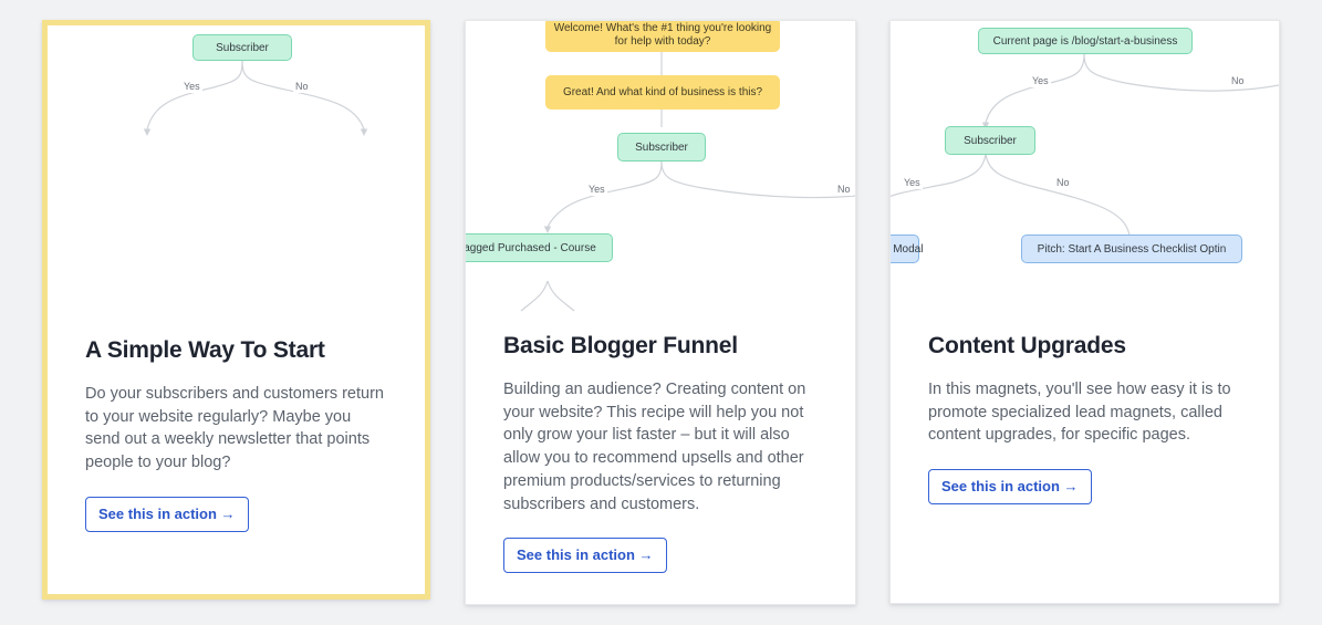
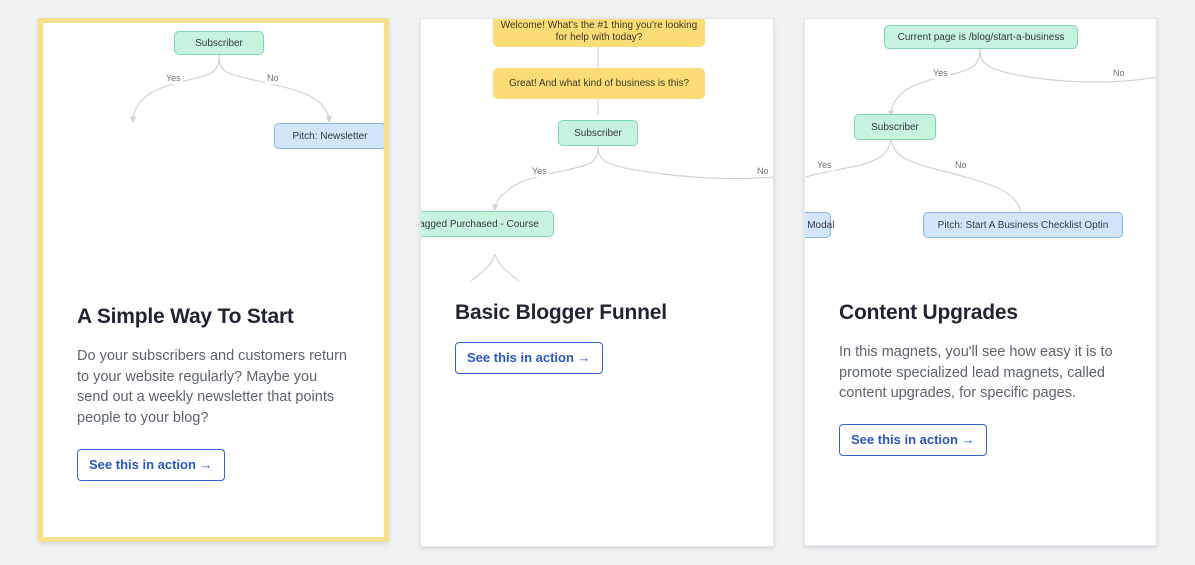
  Subscriber
+ Pitch: Newsletter
  Yes
  No
  A Simple Way To Start
  Do your subscribers and customers return to your website regularly? Maybe you send out a weekly newsletter that points people to your blog?
  See this in action →
  Welcome! What's the #1 thing you're looking for help with today?
  Great! And what kind of business is this?
  Subscriber
  agged Purchased - Course
  Yes
  No
  Basic Blogger Funnel
- Building an audience? Creating content on your website? This recipe will help you not only grow your list faster – but it will also allow you to recommend upsells and other premium products/services to returning subscribers and customers.
  See this in action →
  Current page is /blog/start-a-business
  Subscriber
  Pitch: Start A Business Checklist Optin
  Yes
  No
  Yes
  No
  Content Upgrades
  In this magnets, you'll see how easy it is to promote specialized lead magnets, called content upgrades, for specific pages.
  See this in action →
